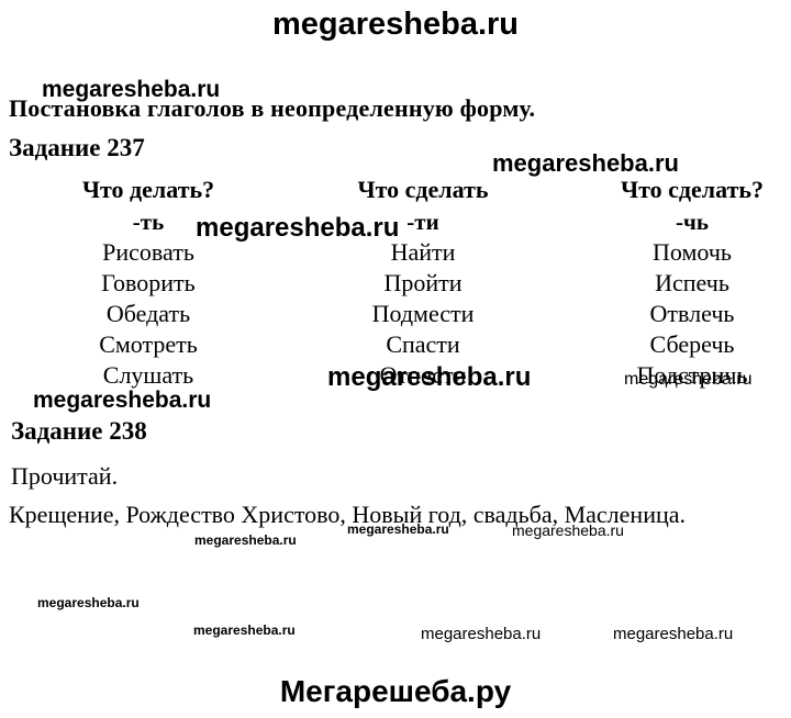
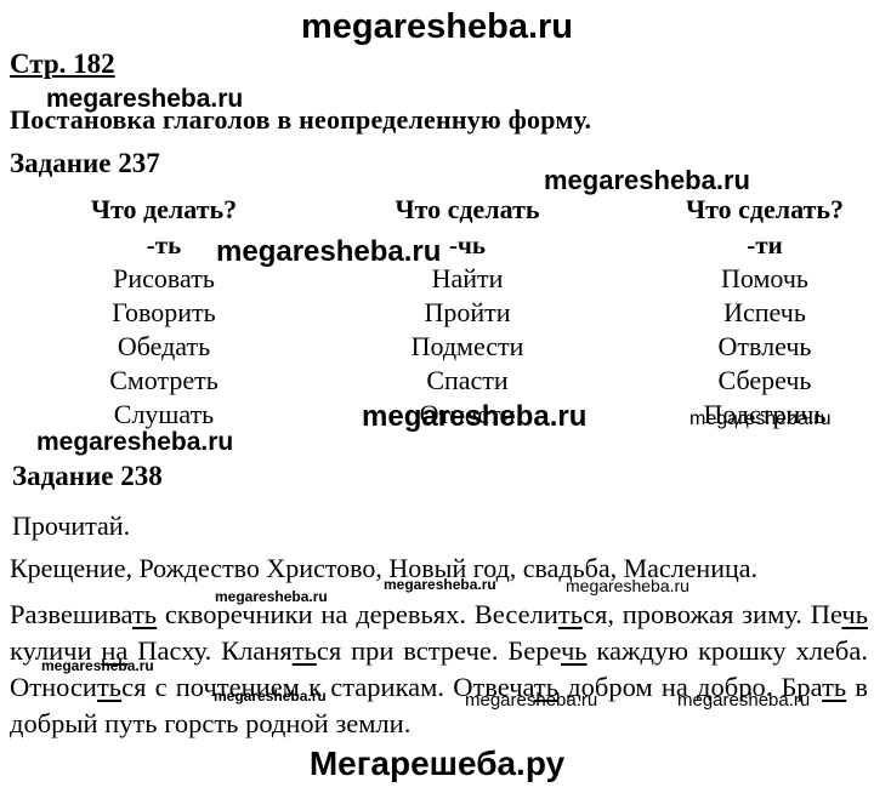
  megaresheba.ru
+ Стр. 182
  megaresheba.ru
  Постановка глаголов в неопределенную форму.
  Задание 237
  megaresheba.ru
  megaresheba.ru
  Что делать?
  -ть
  Рисовать
  Говорить
  Обедать
  Смотреть
  Слушать
  Что сделать
- -ти
+ -чь
  Найти
  Пройти
  Подмести
  Спасти
  Отнести
  Что сделать?
- -чь
+ -ти
  Помочь
  Испечь
  Отвлечь
  Сберечь
  Подстричь
  megaresheba.ru
  megaresheba.ru
  megaresheba.ru
  Задание 238
  Прочитай.
  Крещение, Рождество Христово, Новый год, свадьба, Масленица.
  megaresheba.ru
  megaresheba.ru
  megaresheba.ru
+ Развешивать скворечники на деревьях. Веселиться, провожая зиму. Печь
+ куличи на Пасху. Кланяться при встрече. Беречь каждую крошку хлеба.
+ Относиться с почтением к старикам. Отвечать добром на добро. Брать в
+ добрый путь горсть родной земли.
  megaresheba.ru
  megaresheba.ru
  megaresheba.ru
  megaresheba.ru
  Мегарешеба.ру
